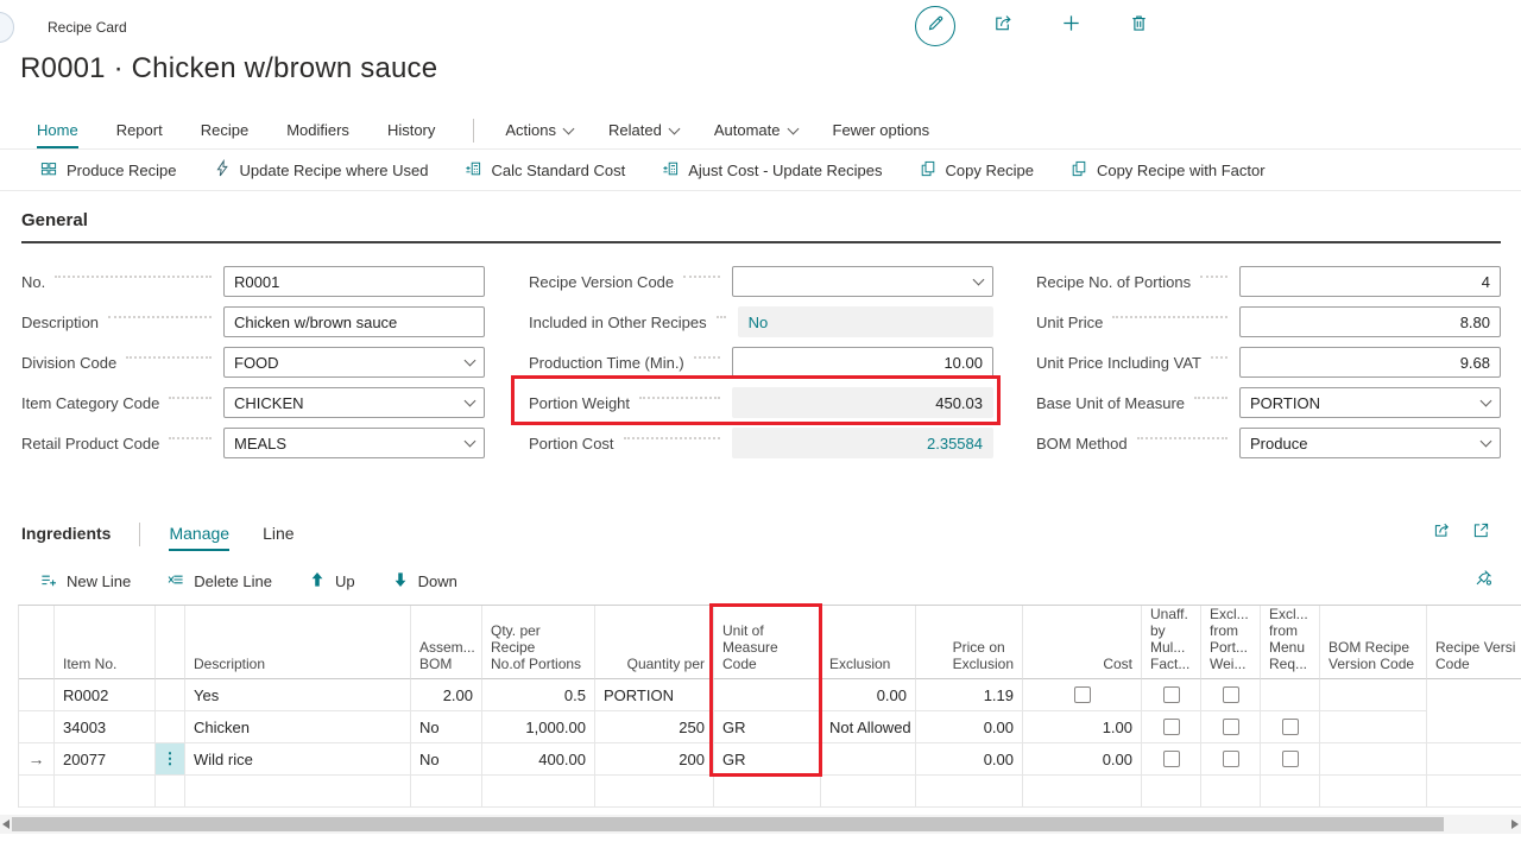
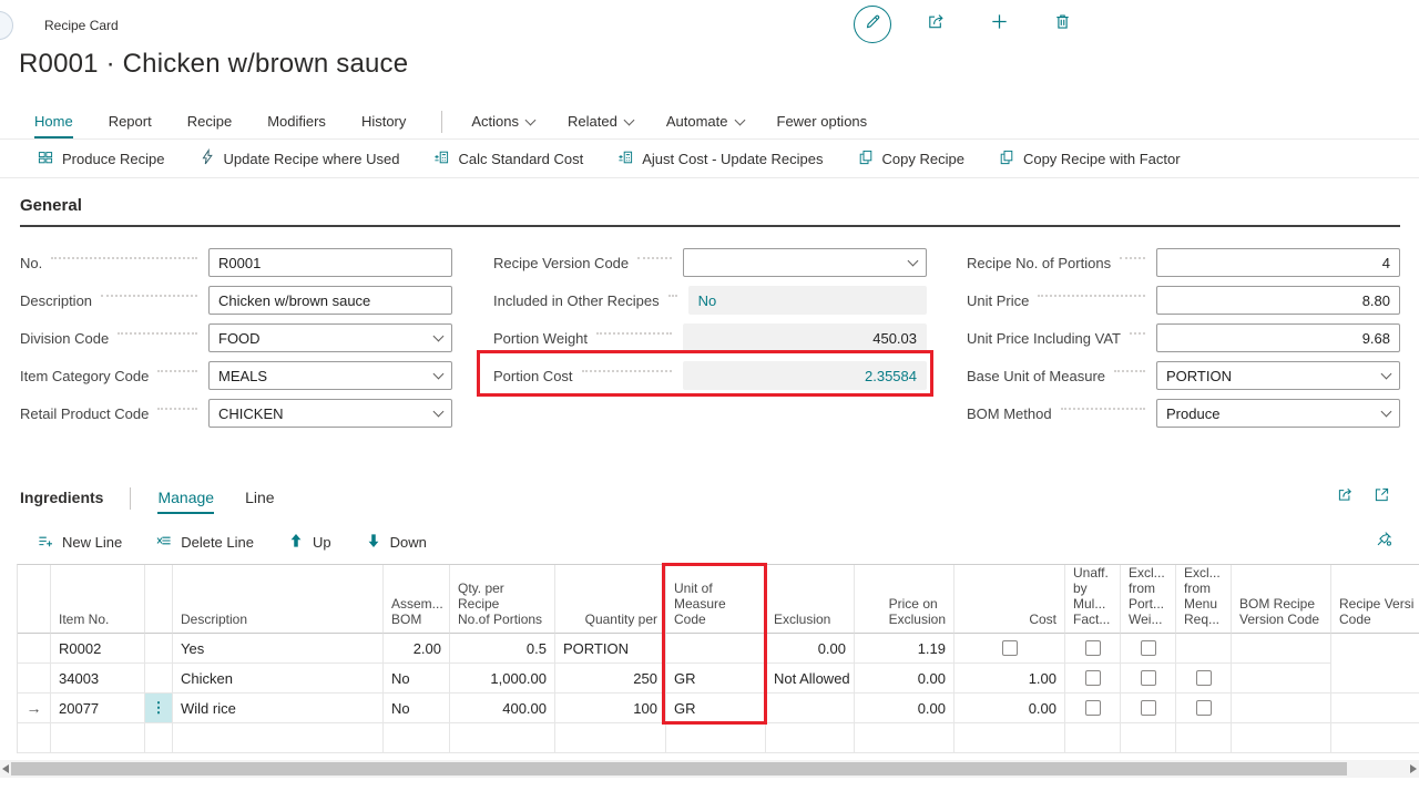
  Recipe Card
  R0001 · Chicken w/brown sauce
  Home
  Report
  Recipe
  Modifiers
  History
  Actions
  Related
  Automate
  Fewer options
  Produce Recipe
  Update Recipe where Used
  Calc Standard Cost
  Ajust Cost - Update Recipes
  Copy Recipe
  Copy Recipe with Factor
  General
  No.
  R0001
  Description
  Chicken w/brown sauce
  Division Code
  FOOD
  Item Category Code
- CHICKEN
+ MEALS
  Retail Product Code
- MEALS
+ CHICKEN
  Recipe Version Code
  Included in Other Recipes
  No
- Production Time (Min.)
- 10.00
  Portion Weight
  450.03
  Portion Cost
  2.35584
  Recipe No. of Portions
  4
  Unit Price
  8.80
  Unit Price Including VAT
  9.68
  Base Unit of Measure
  PORTION
  BOM Method
  Produce
  Ingredients
  Manage
  Line
  New Line
  Delete Line
  Up
  Down
  Item No.
  Description
  Assem...
  BOM
  Qty. per Recipe
  No.of Portions
  Quantity per
  Unit of
  Measure Code
  Exclusion
  Price on
  Exclusion
  Cost
  Unaff.
  by
  Mul...
  Fact...
  Excl...
  from
  Port...
  Wei...
  Excl...
  from
  Menu
  Req...
  BOM Recipe
  Version Code
  Recipe Versi
  Code
  R0002
  Yes
  2.00
  0.5
  PORTION
  0.00
  1.19
  34003
  Chicken
  No
  1,000.00
  250
  GR
  Not Allowed
  0.00
  1.00
  →
  20077
  ⋮
  Wild rice
  No
  400.00
- 200
+ 100
  GR
  0.00
  0.00
